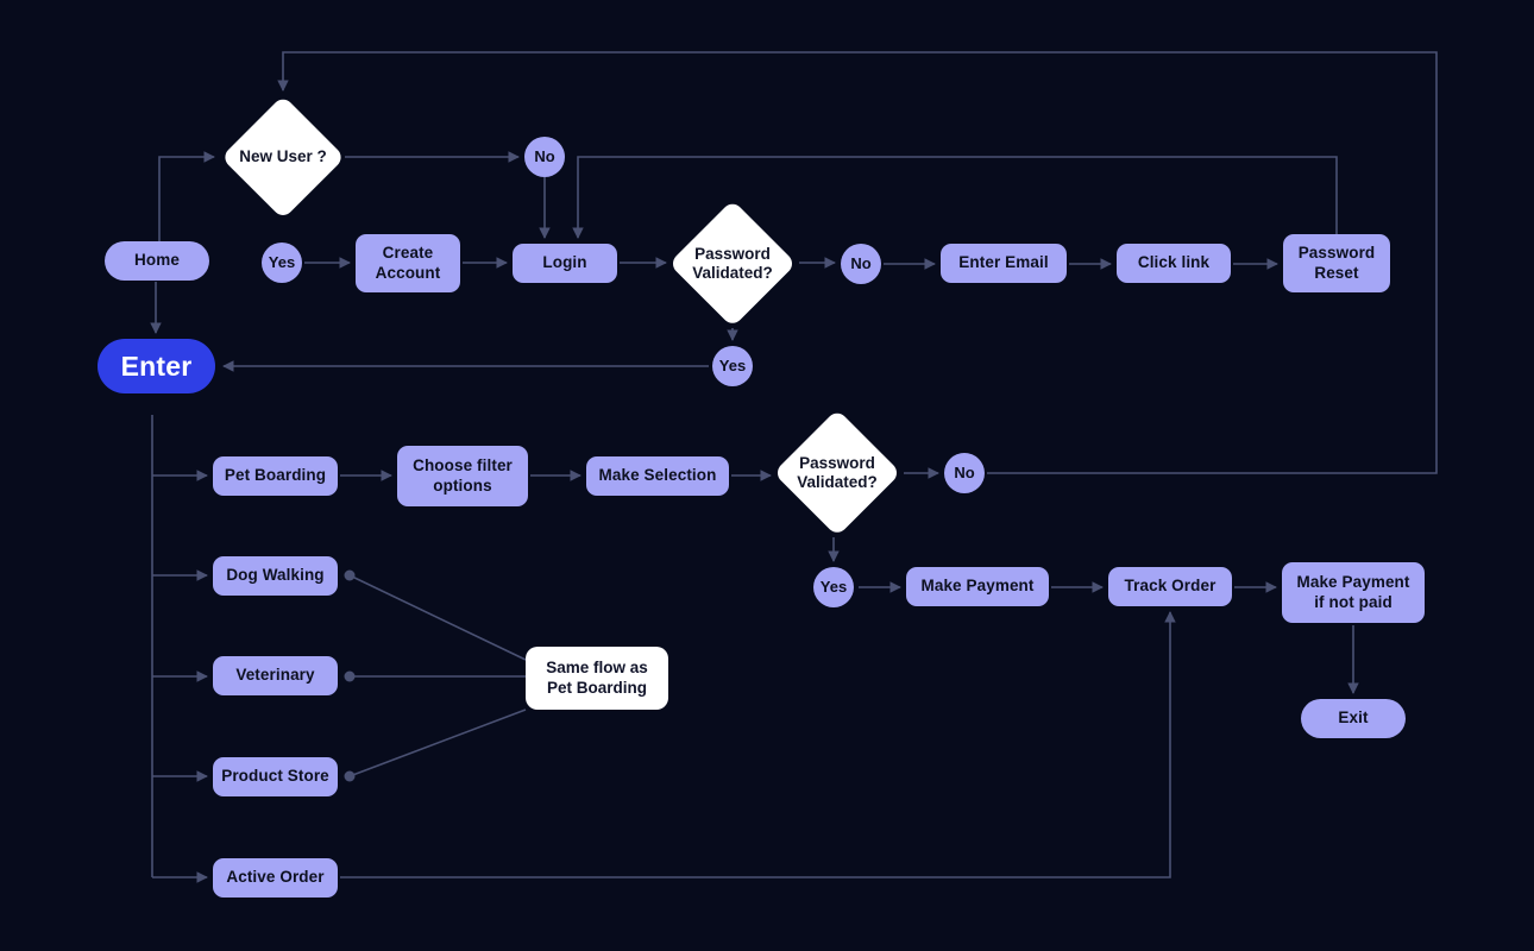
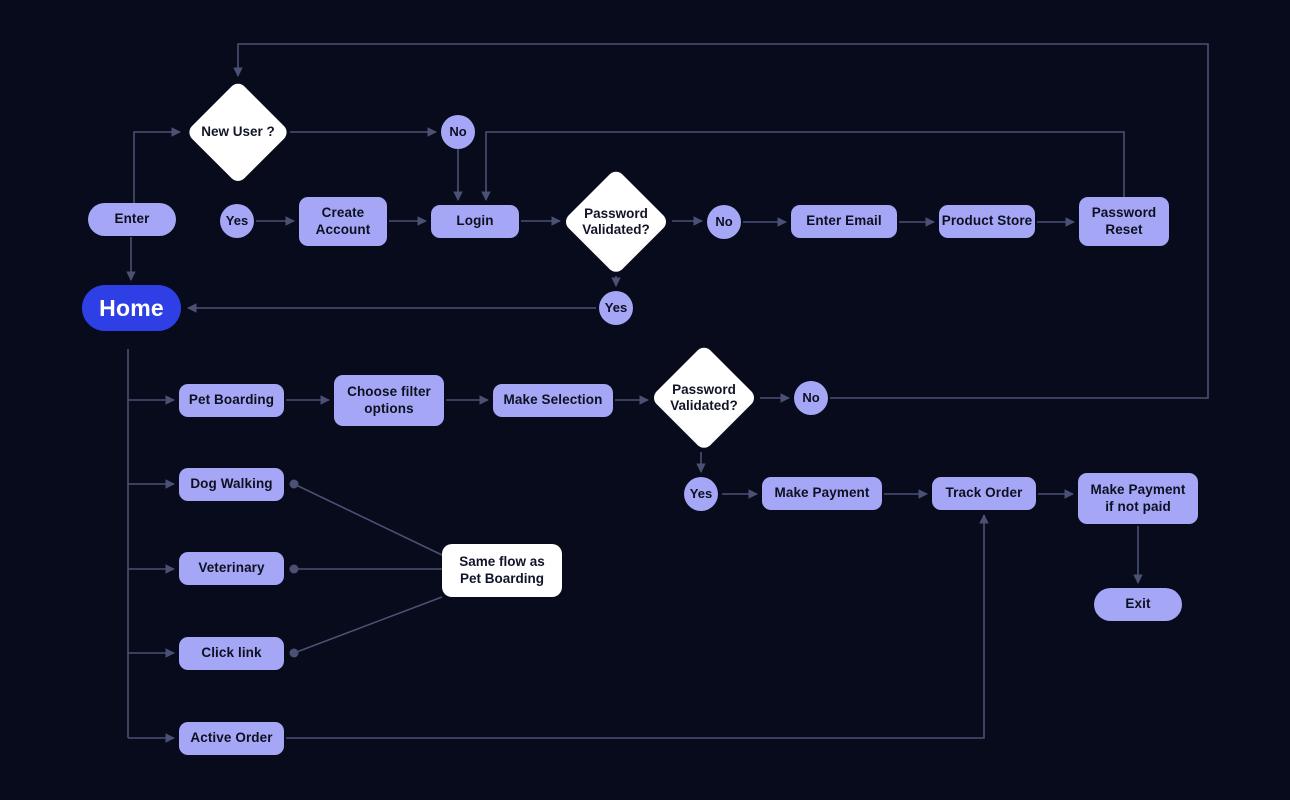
- Home
+ Enter
  New User ?
  No
  Yes
  Create
  Account
  Login
  Password
  Validated?
  No
  Enter Email
- Click link
+ Product Store
  Password
  Reset
  Yes
- Enter
+ Home
  Pet Boarding
  Choose filter
  options
  Make Selection
  Password
  Validated?
  No
  Yes
  Make Payment
  Track Order
  Make Payment
  if not paid
  Exit
  Dog Walking
  Veterinary
- Product Store
+ Click link
  Active Order
  Same flow as
  Pet Boarding
